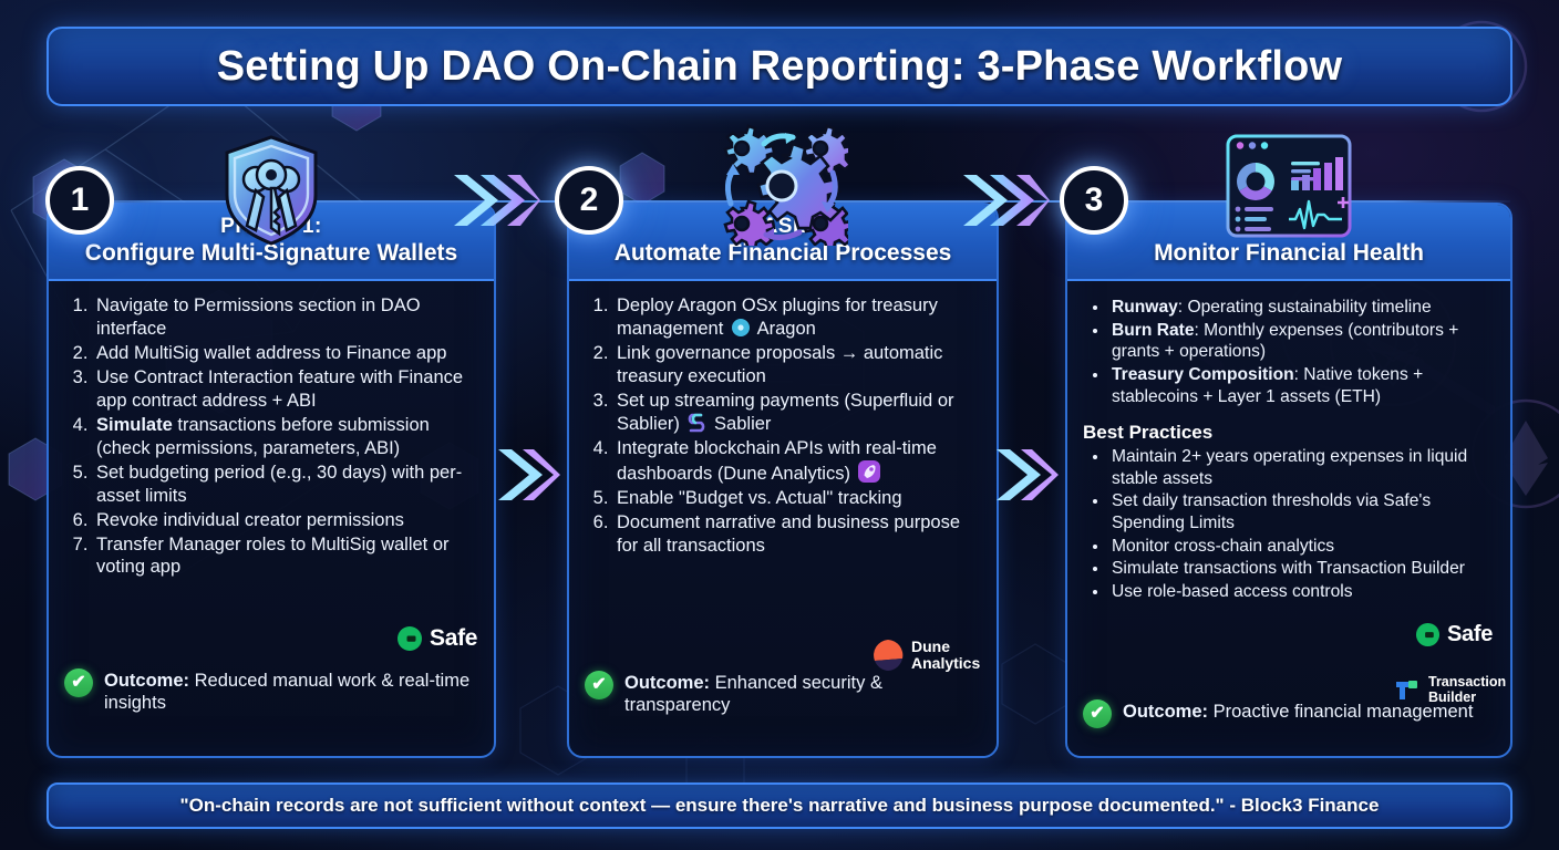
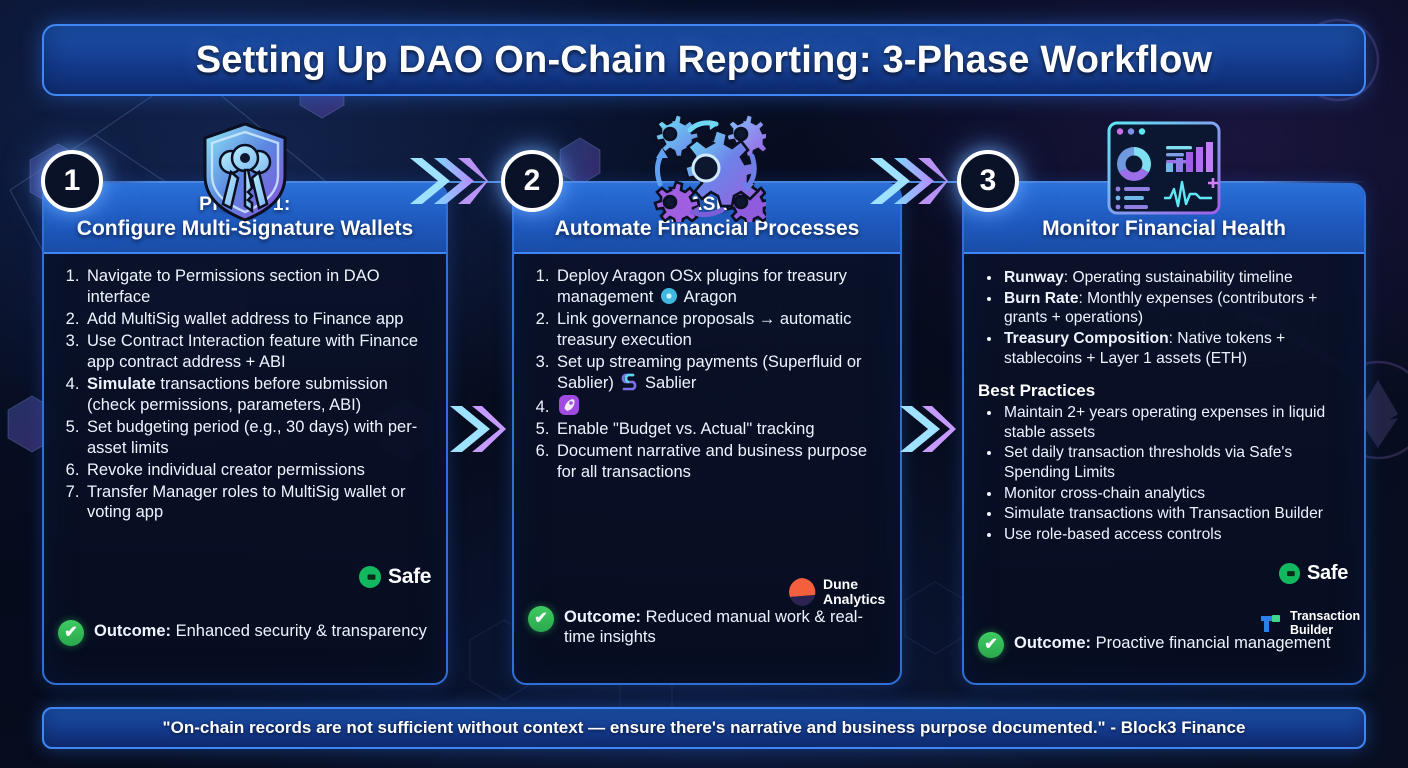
  Setting Up DAO On-Chain Reporting: 3-Phase Workflow
  1
  2
  3
  Configure Multi-Signature Wallets
  Navigate to Permissions section in DAO interface
  Add MultiSig wallet address to Finance app
  Use Contract Interaction feature with Finance app contract address + ABI
  Simulate transactions before submission (check permissions, parameters, ABI)
  Set budgeting period (e.g., 30 days) with per-asset limits
  Revoke individual creator permissions
  Transfer Manager roles to MultiSig wallet or voting app
  ✔
- Outcome: Reduced manual work & real-time insights
+ Outcome: Enhanced security & transparency
  Safe
  Automate Financial Processes
  Deploy Aragon OSx plugins for treasury management Aragon
  Link governance proposals → automatic treasury execution
  Set up streaming payments (Superfluid or Sablier) Sablier
- Integrate blockchain APIs with real-time dashboards (Dune Analytics)
  Enable "Budget vs. Actual" tracking
  Document narrative and business purpose for all transactions
  ✔
- Outcome: Enhanced security & transparency
+ Outcome: Reduced manual work & real-time insights
  Dune
  Analytics
  Monitor Financial Health
  Runway: Operating sustainability timeline
  Burn Rate: Monthly expenses (contributors + grants + operations)
  Treasury Composition: Native tokens + stablecoins + Layer 1 assets (ETH)
  Best Practices
  Maintain 2+ years operating expenses in liquid stable assets
  Set daily transaction thresholds via Safe's Spending Limits
  Monitor cross-chain analytics
  Simulate transactions with Transaction Builder
  Use role-based access controls
  ✔
  Outcome: Proactive financial management
  Safe
  Transaction
  Builder
  "On-chain records are not sufficient without context — ensure there's narrative and business purpose documented." - Block3 Finance
